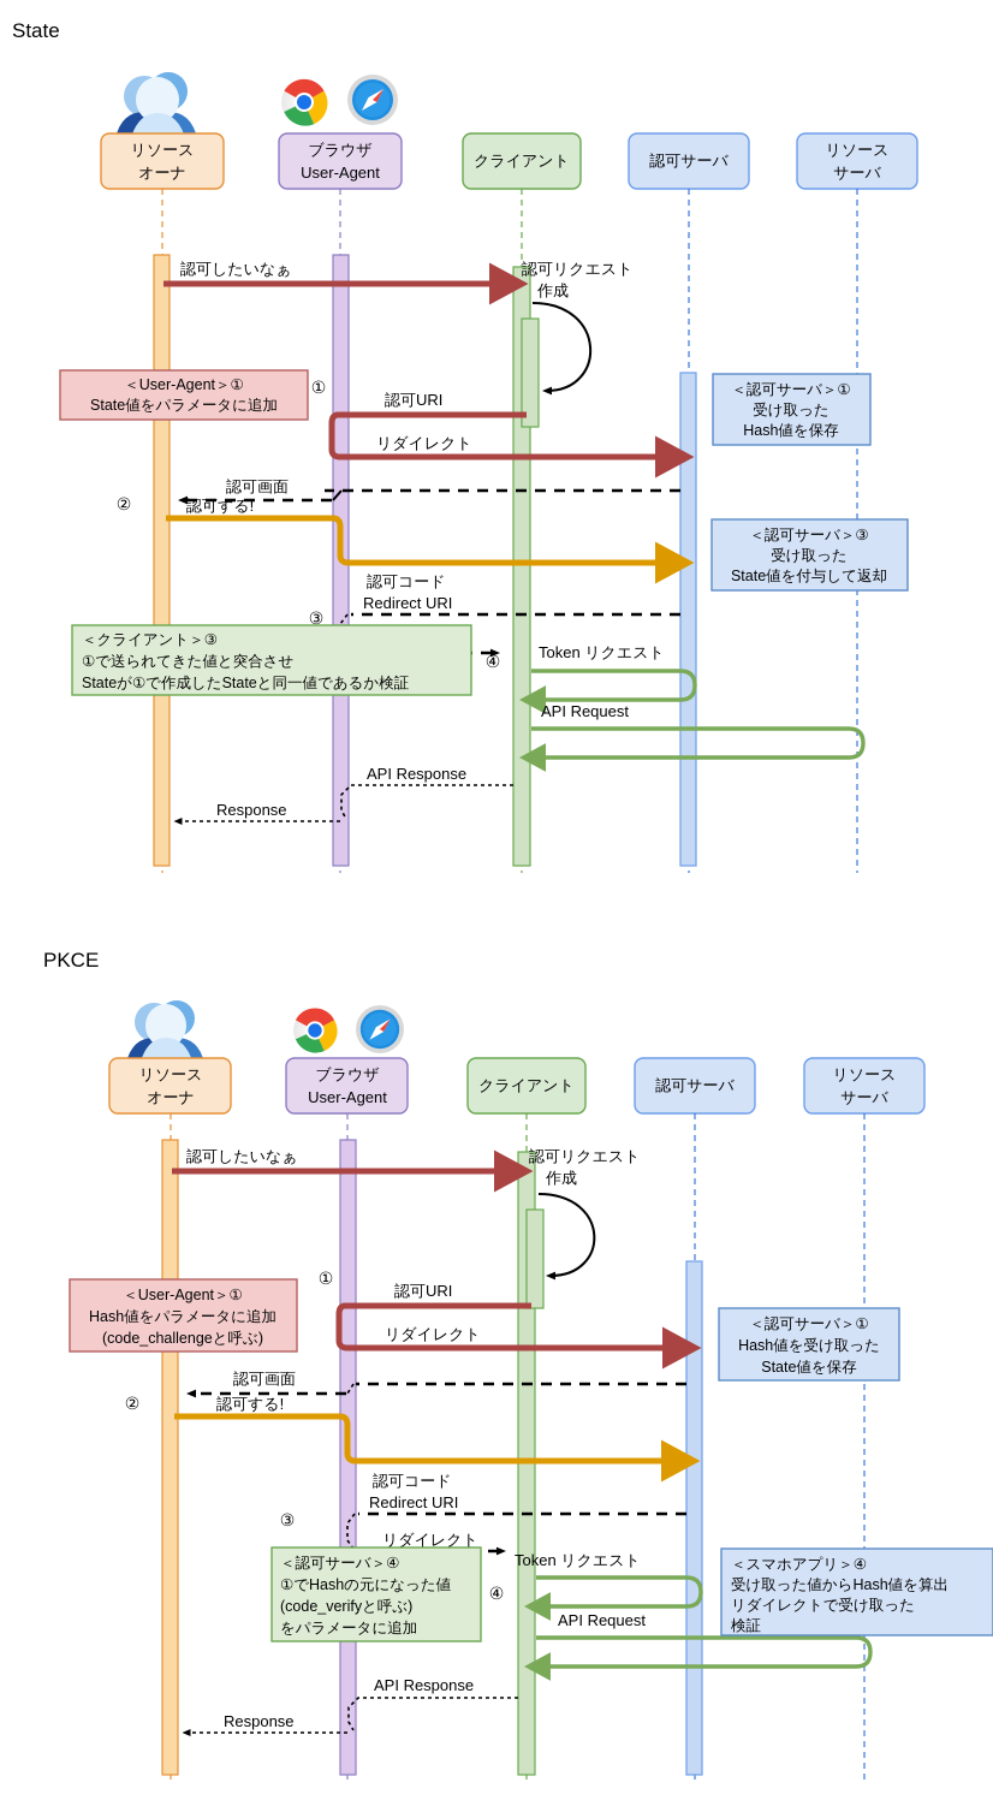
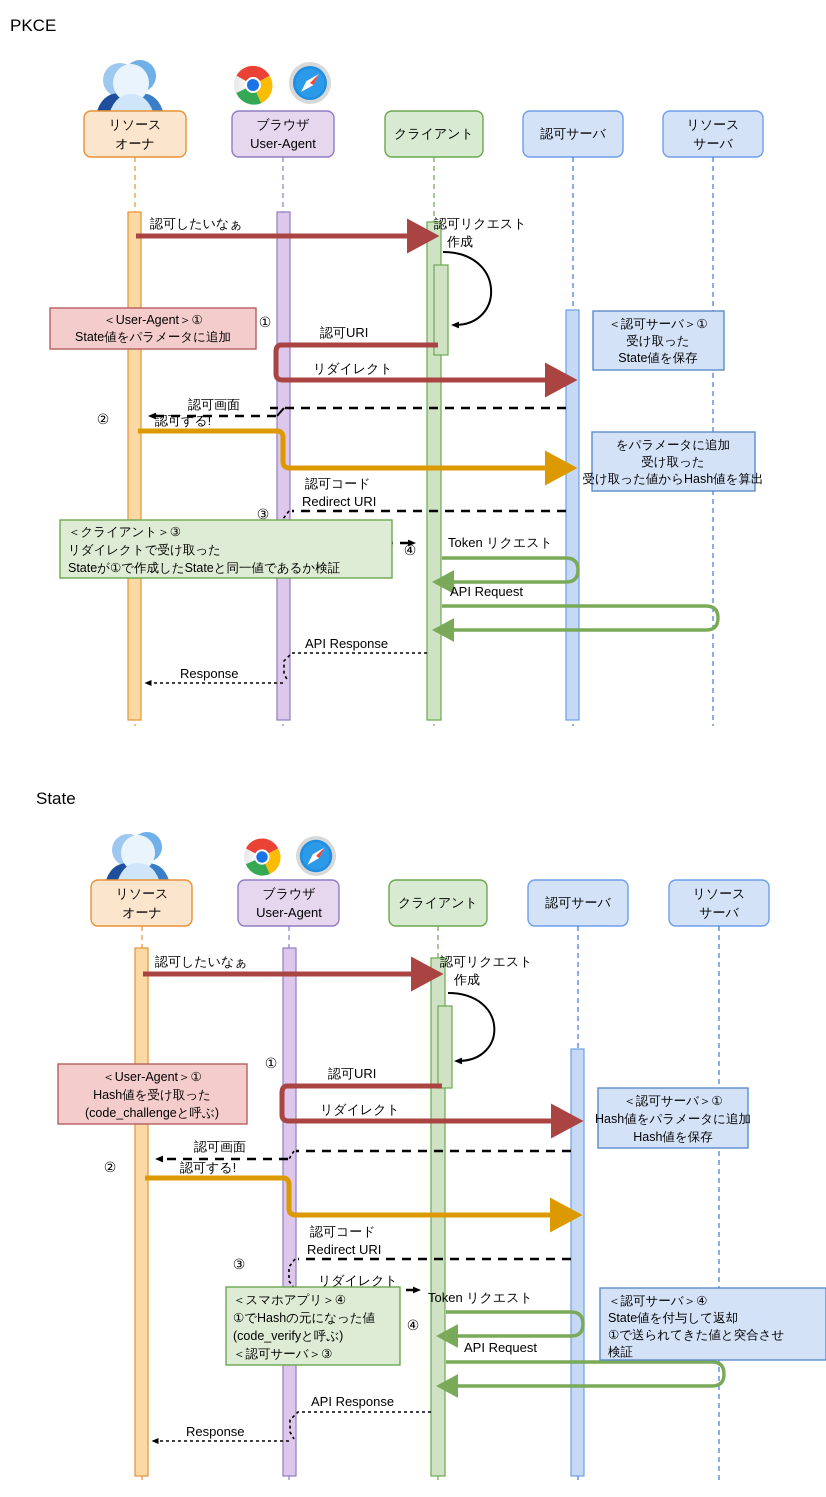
- State
+ PKCE
  リソース
  オーナ
  ブラウザ
  User-Agent
  クライアント
  認可サーバ
  リソース
  サーバ
  認可したいなぁ
  認可リクエスト
  作成
  認可URI
  リダイレクト
  認可画面
  認可する!
  認可コード
  Redirect URI
  Token リクエスト
  API Request
  API Response
  Response
  ①
  ②
  ③
  ④
  ＜User-Agent＞①
  State値をパラメータに追加
  ＜認可サーバ＞①
  受け取った
- Hash値を保存
+ State値を保存
- ＜認可サーバ＞③
+ をパラメータに追加
  受け取った
- State値を付与して返却
+ 受け取った値からHash値を算出
  ＜クライアント＞③
- ①で送られてきた値と突合させ
+ リダイレクトで受け取った
  Stateが①で作成したStateと同一値であるか検証
- PKCE
+ State
  リソース
  オーナ
  ブラウザ
  User-Agent
  クライアント
  認可サーバ
  リソース
  サーバ
  認可したいなぁ
  認可リクエスト
  作成
  認可URI
  リダイレクト
  認可画面
  認可する!
  認可コード
  Redirect URI
  リダイレクト
  Token リクエスト
  API Request
  API Response
  Response
  ①
  ②
  ③
  ④
  ＜User-Agent＞①
- Hash値をパラメータに追加
+ Hash値を受け取った
  (code_challengeと呼ぶ)
  ＜認可サーバ＞①
- Hash値を受け取った
+ Hash値をパラメータに追加
- State値を保存
+ Hash値を保存
- ＜認可サーバ＞④
+ ＜スマホアプリ＞④
  ①でHashの元になった値
  (code_verifyと呼ぶ)
- をパラメータに追加
+ ＜認可サーバ＞③
- ＜スマホアプリ＞④
+ ＜認可サーバ＞④
- 受け取った値からHash値を算出
+ State値を付与して返却
- リダイレクトで受け取った
+ ①で送られてきた値と突合させ
  検証
